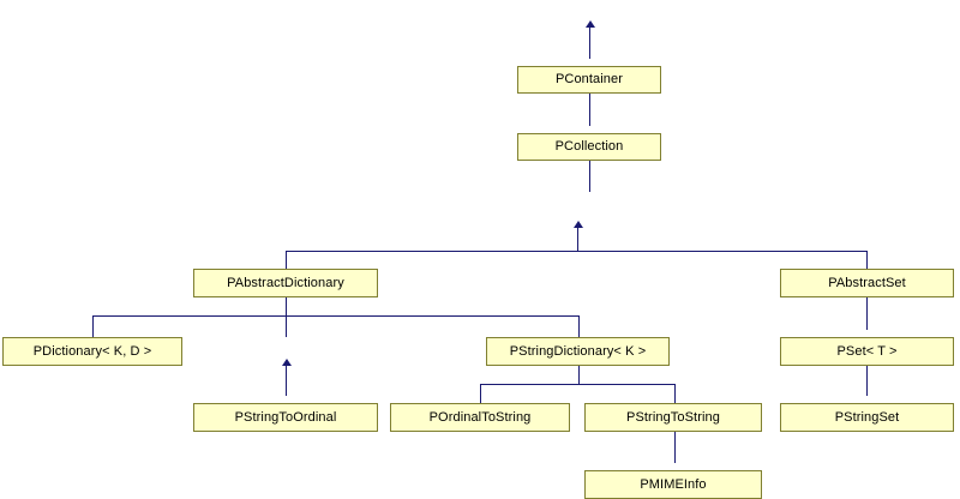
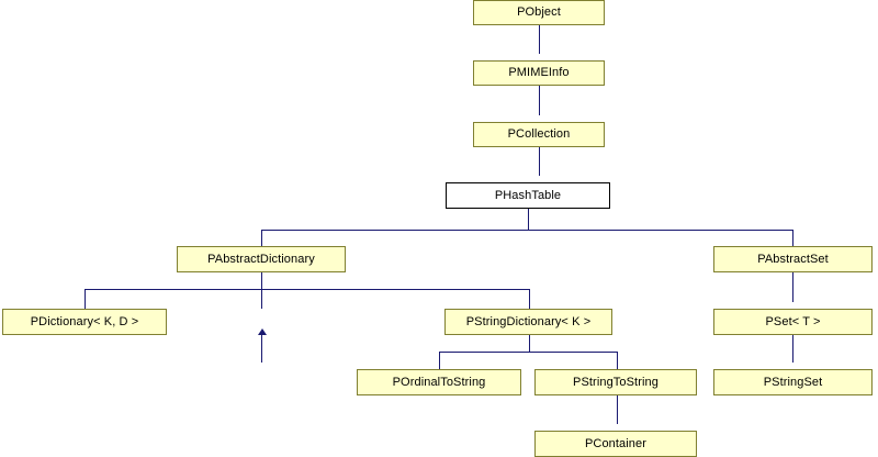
+ PObject
- PContainer
+ PMIMEInfo
  PCollection
+ PHashTable
  PAbstractDictionary
  PAbstractSet
  PDictionary< K, D >
  PStringDictionary< K >
  PSet< T >
- PStringToOrdinal
  POrdinalToString
  PStringToString
  PStringSet
- PMIMEInfo
+ PContainer
